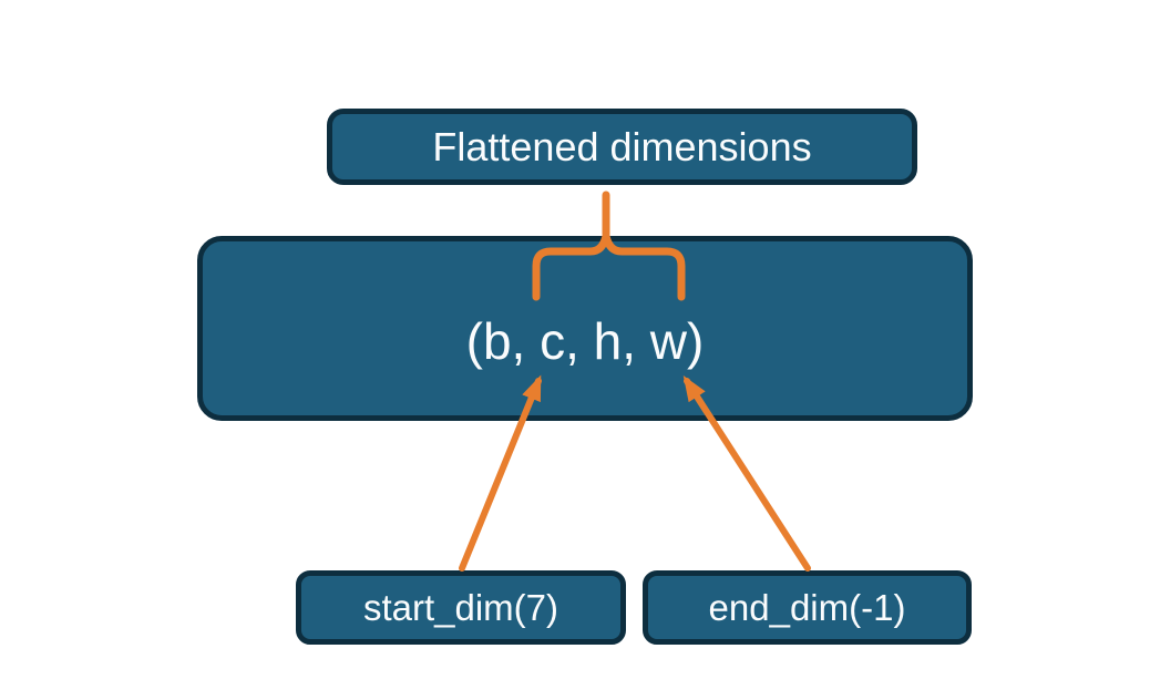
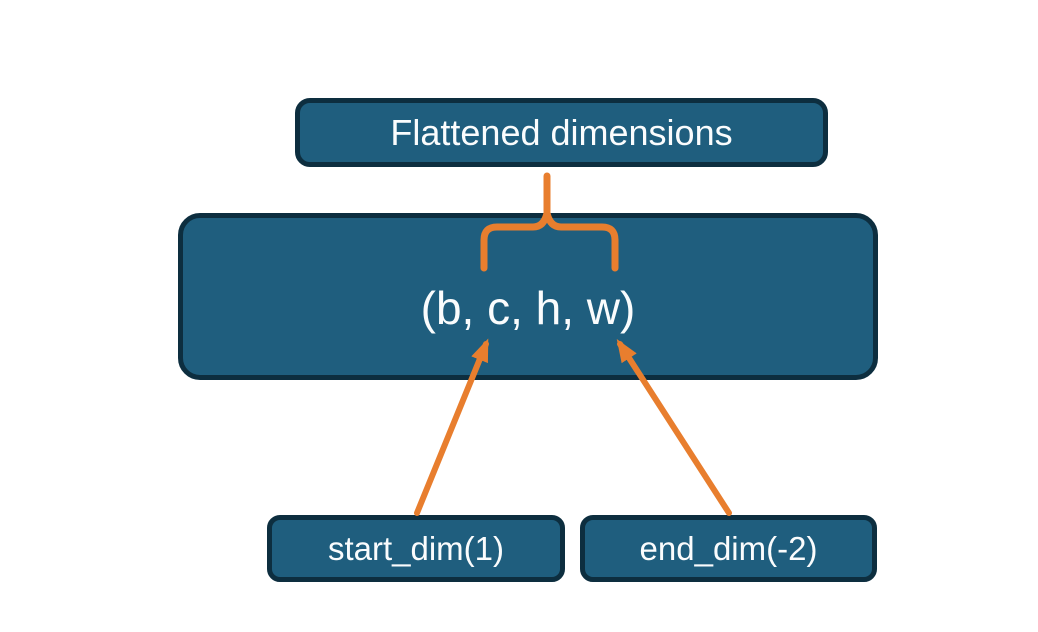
  Flattened dimensions
  (b, c, h, w)
- start_dim(7)
+ start_dim(1)
- end_dim(-1)
+ end_dim(-2)
